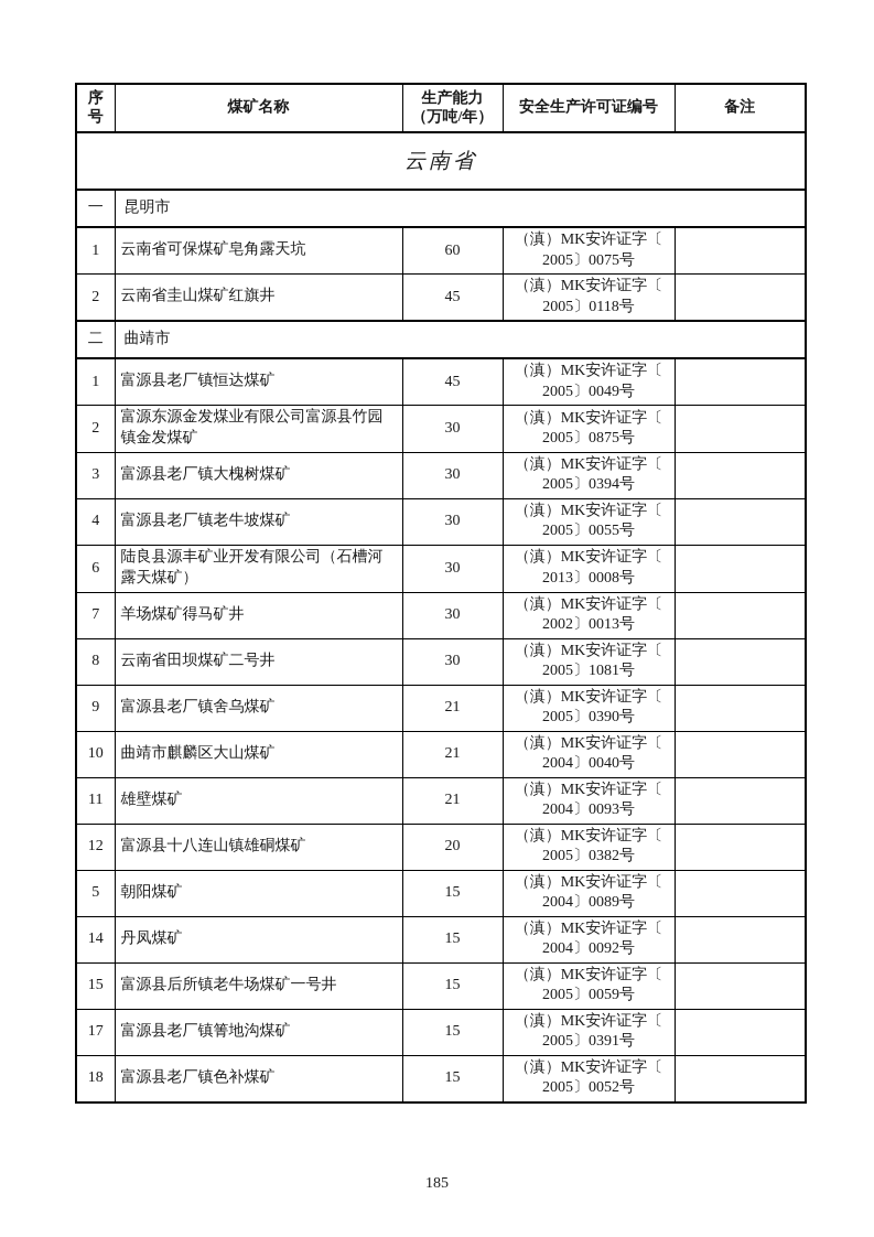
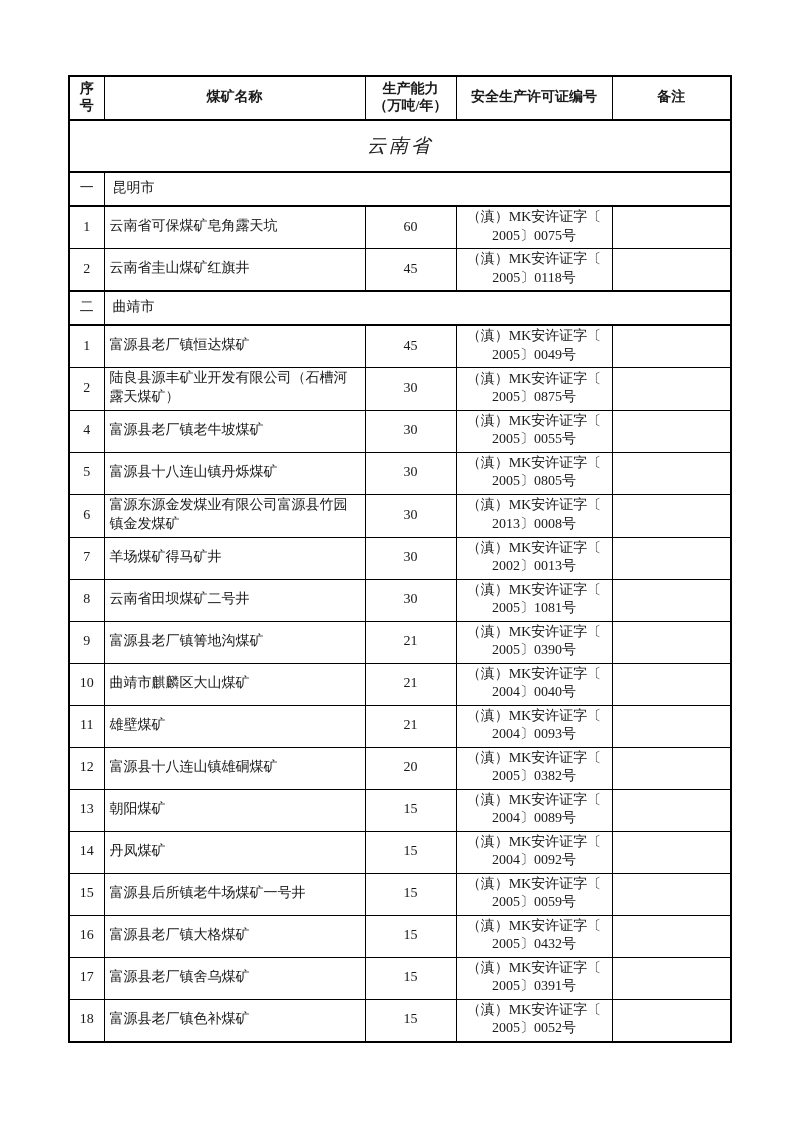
  序号	煤矿名称	生产能力 （万吨/年）	安全生产许可证编号	备注
  云南省
  一	昆明市
  1	云南省可保煤矿皂角露天坑	60	（滇）MK安许证字〔2005〕0075号
  2	云南省圭山煤矿红旗井	45	（滇）MK安许证字〔2005〕0118号
  二	曲靖市
  1	富源县老厂镇恒达煤矿	45	（滇）MK安许证字〔2005〕0049号
- 2	富源东源金发煤业有限公司富源县竹园镇金发煤矿	30	（滇）MK安许证字〔2005〕0875号
+ 2	陆良县源丰矿业开发有限公司（石槽河露天煤矿）	30	（滇）MK安许证字〔2005〕0875号
- 3	富源县老厂镇大槐树煤矿	30	（滇）MK安许证字〔2005〕0394号
  4	富源县老厂镇老牛坡煤矿	30	（滇）MK安许证字〔2005〕0055号
+ 5	富源县十八连山镇丹烁煤矿	30	（滇）MK安许证字〔2005〕0805号
- 6	陆良县源丰矿业开发有限公司（石槽河露天煤矿）	30	（滇）MK安许证字〔2013〕0008号
+ 6	富源东源金发煤业有限公司富源县竹园镇金发煤矿	30	（滇）MK安许证字〔2013〕0008号
  7	羊场煤矿得马矿井	30	（滇）MK安许证字〔2002〕0013号
  8	云南省田坝煤矿二号井	30	（滇）MK安许证字〔2005〕1081号
- 9	富源县老厂镇舍乌煤矿	21	（滇）MK安许证字〔2005〕0390号
+ 9	富源县老厂镇箐地沟煤矿	21	（滇）MK安许证字〔2005〕0390号
  10	曲靖市麒麟区大山煤矿	21	（滇）MK安许证字〔2004〕0040号
  11	雄壁煤矿	21	（滇）MK安许证字〔2004〕0093号
  12	富源县十八连山镇雄硐煤矿	20	（滇）MK安许证字〔2005〕0382号
- 5	朝阳煤矿	15	（滇）MK安许证字〔2004〕0089号
+ 13	朝阳煤矿	15	（滇）MK安许证字〔2004〕0089号
  14	丹凤煤矿	15	（滇）MK安许证字〔2004〕0092号
  15	富源县后所镇老牛场煤矿一号井	15	（滇）MK安许证字〔2005〕0059号
+ 16	富源县老厂镇大格煤矿	15	（滇）MK安许证字〔2005〕0432号
- 17	富源县老厂镇箐地沟煤矿	15	（滇）MK安许证字〔2005〕0391号
+ 17	富源县老厂镇舍乌煤矿	15	（滇）MK安许证字〔2005〕0391号
  18	富源县老厂镇色补煤矿	15	（滇）MK安许证字〔2005〕0052号
- 185
